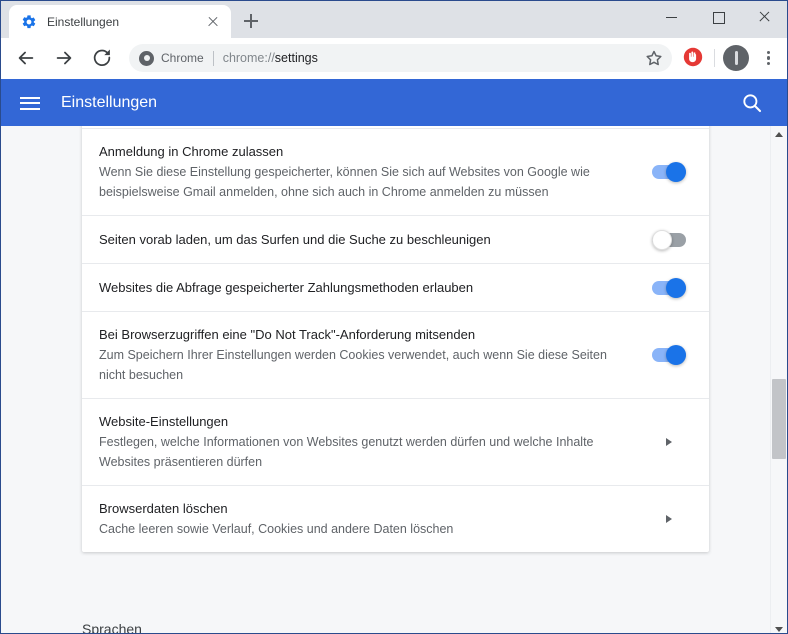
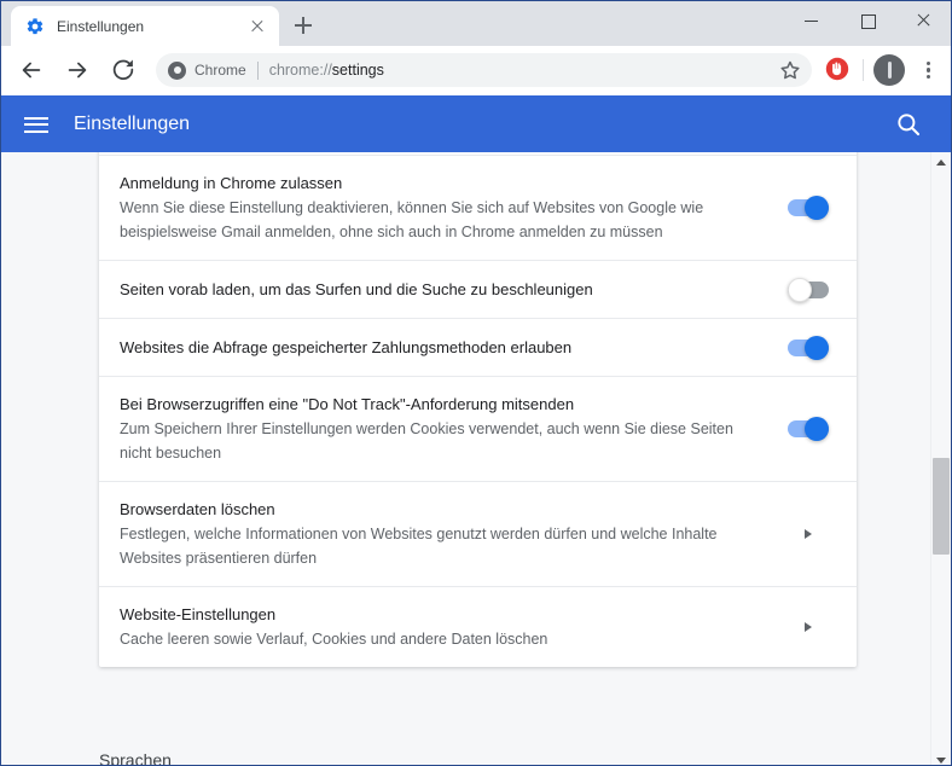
  Einstellungen
  Chrome
  chrome://settings
  Einstellungen
  Anmeldung in Chrome zulassen
- Wenn Sie diese Einstellung gespeicherter, können Sie sich auf Websites von Google wie beispielsweise Gmail anmelden, ohne sich auch in Chrome anmelden zu müssen
+ Wenn Sie diese Einstellung deaktivieren, können Sie sich auf Websites von Google wie beispielsweise Gmail anmelden, ohne sich auch in Chrome anmelden zu müssen
  Seiten vorab laden, um das Surfen und die Suche zu beschleunigen
  Websites die Abfrage gespeicherter Zahlungsmethoden erlauben
  Bei Browserzugriffen eine "Do Not Track"-Anforderung mitsenden
  Zum Speichern Ihrer Einstellungen werden Cookies verwendet, auch wenn Sie diese Seiten nicht besuchen
- Website-Einstellungen
+ Browserdaten löschen
  Festlegen, welche Informationen von Websites genutzt werden dürfen und welche Inhalte Websites präsentieren dürfen
- Browserdaten löschen
+ Website-Einstellungen
  Cache leeren sowie Verlauf, Cookies und andere Daten löschen
  Sprachen
